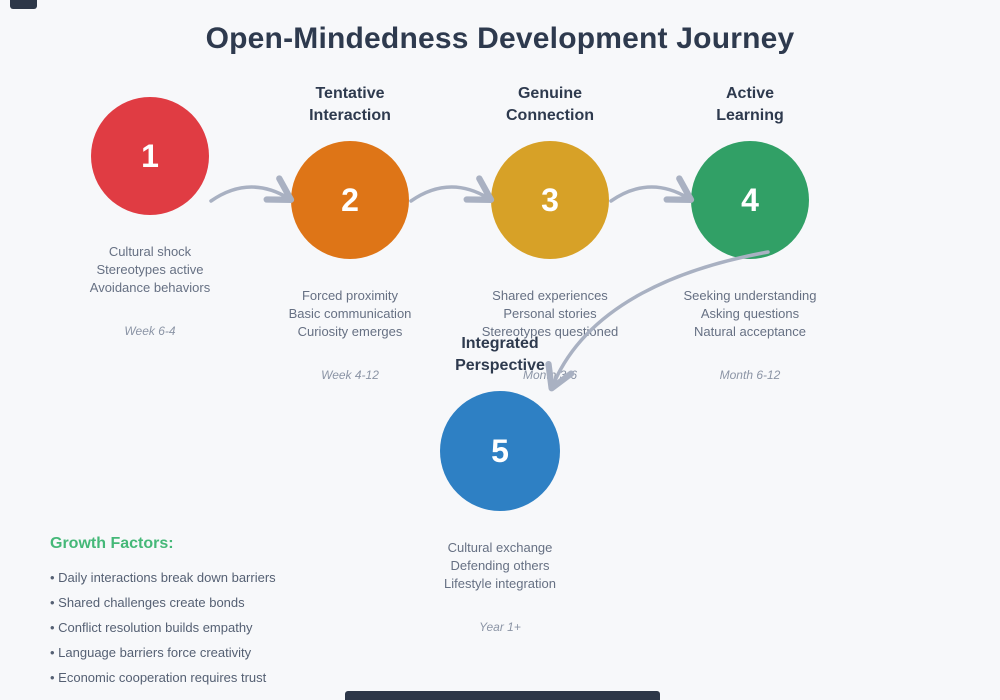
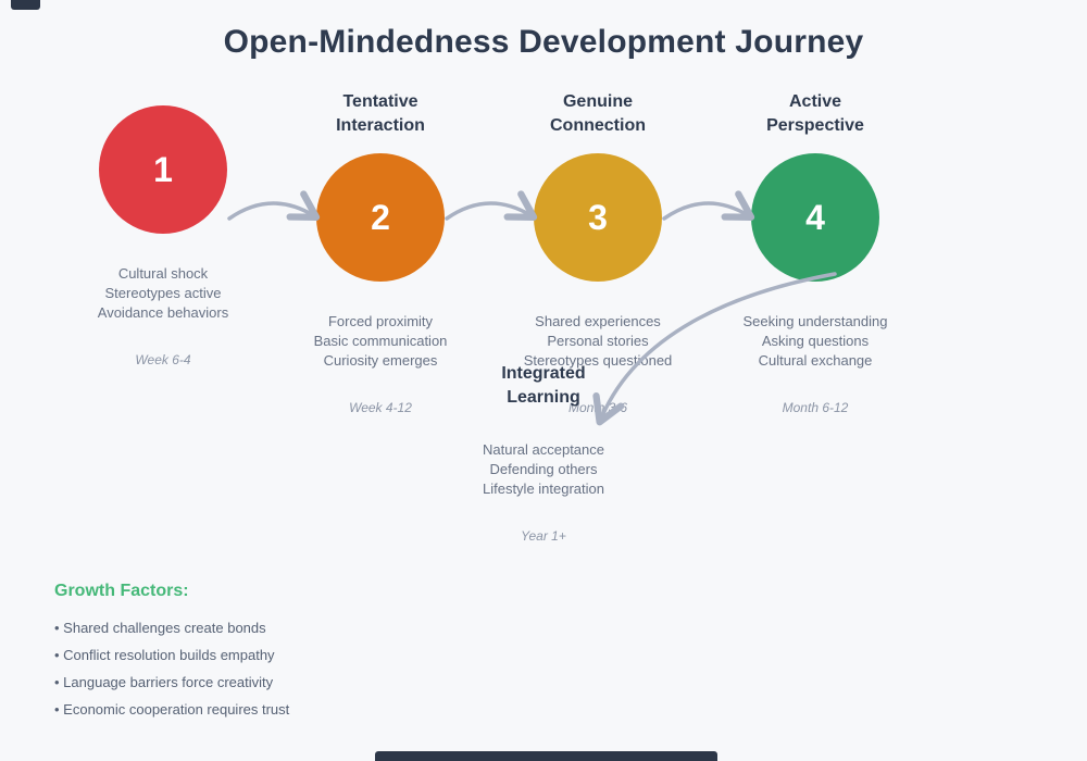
  Open-Mindedness Development Journey
  1
  Cultural shock
  Stereotypes active
  Avoidance behaviors
  Week 6-4
  Tentative
  Interaction
  2
  Forced proximity
  Basic communication
  Curiosity emerges
  Week 4-12
  Genuine
  Connection
  3
  Shared experiences
  Personal stories
  Stereotypes questoned
  Month 3-6
  Active
- Learning
+ Perspective
  4
  Seeking understanding
  Asking questions
- Natural acceptance
+ Cultural exchange
  Month 6-12
  Integrated
- Perspective
+ Learning
- 5
- Cultural exchange
+ Natural acceptance
  Defending others
  Lifestyle integration
  Year 1+
  Growth Factors:
- Daily interactions break down barriers
  Shared challenges create bonds
  Conflict resolution builds empathy
  Language barriers force creativity
  Economic cooperation requires trust
